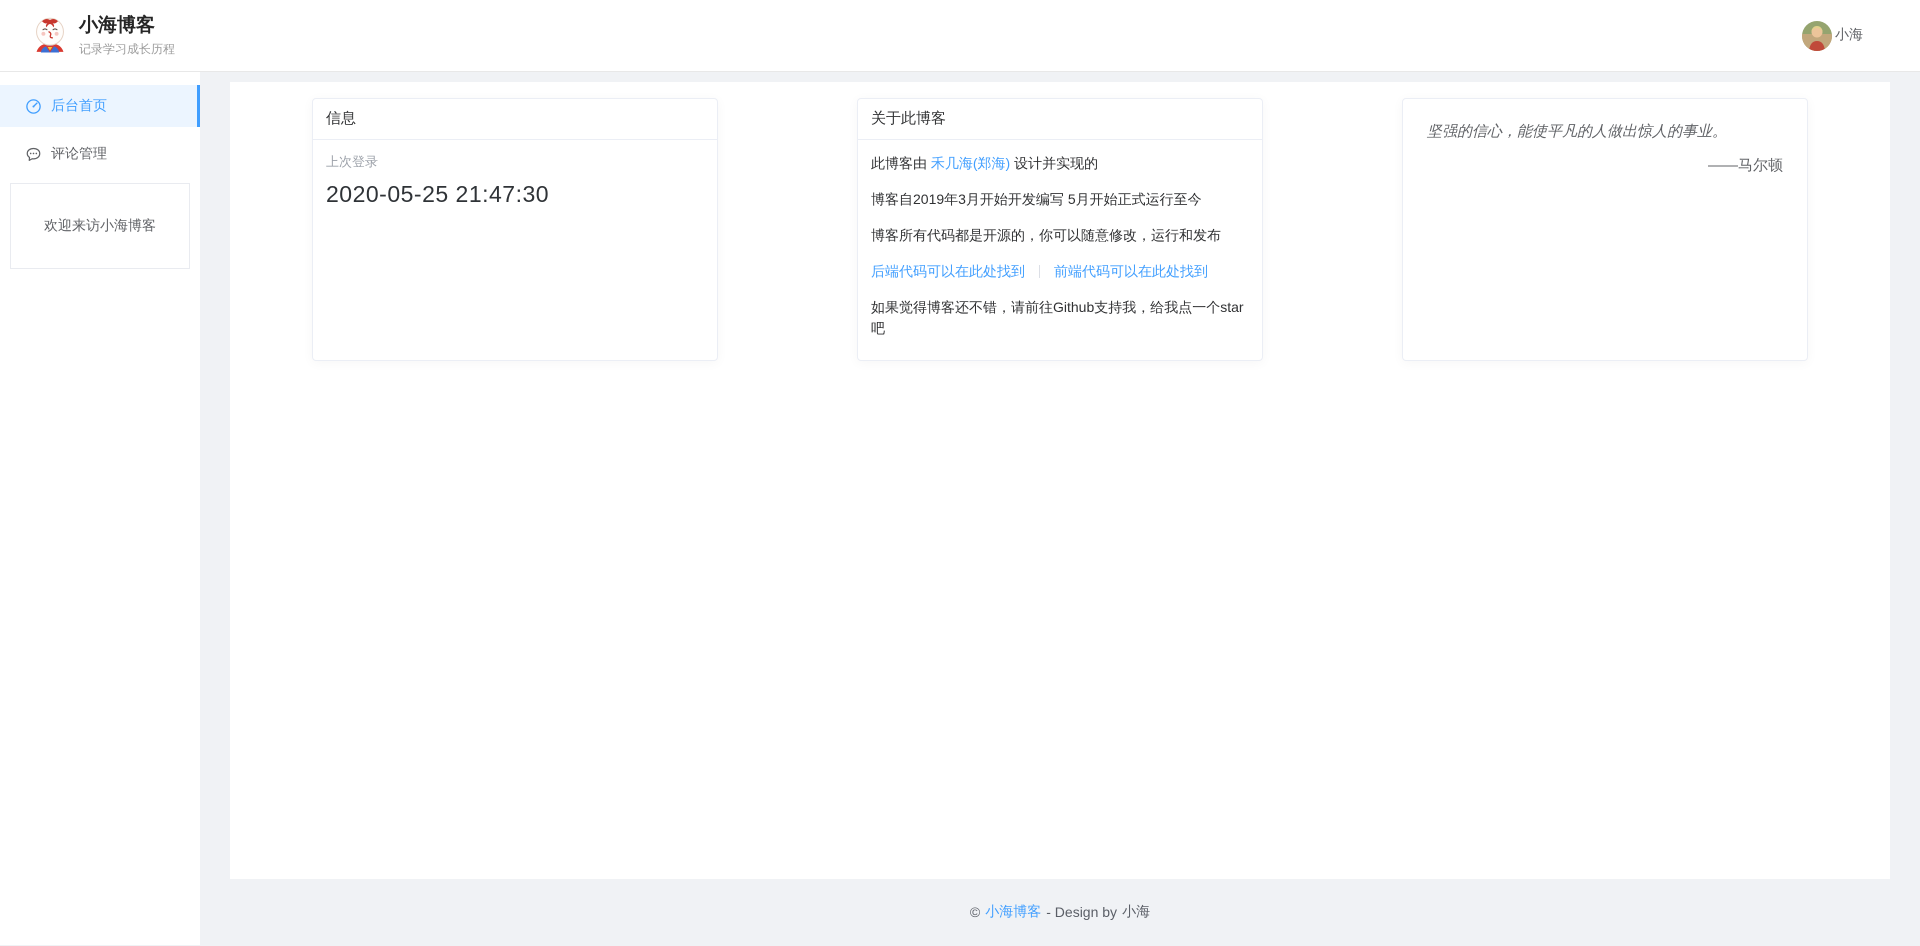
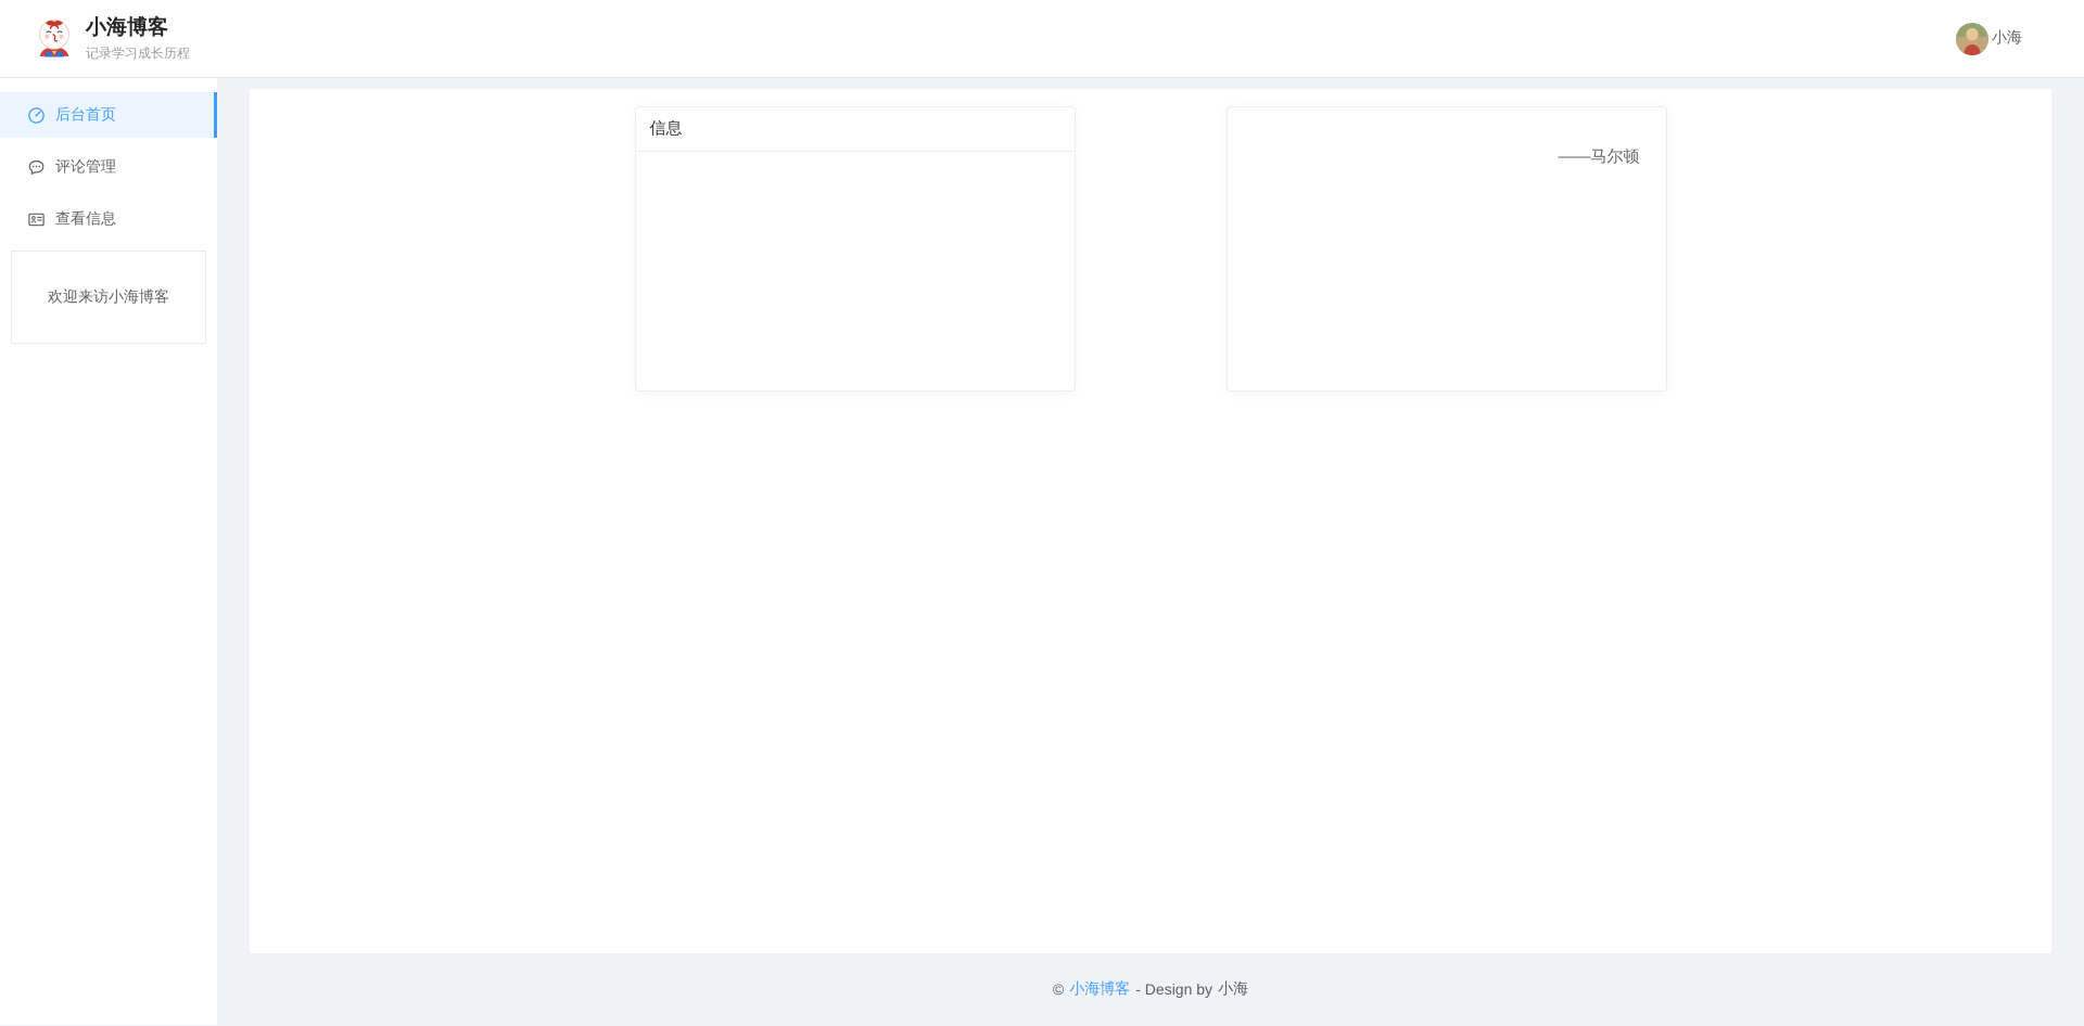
  小海博客
  记录学习成长历程
  小海
  后台首页
  评论管理
+ 查看信息
  欢迎来访小海博客
  信息
- 上次登录
- 2020-05-25 21:47:30
- 关于此博客
- 此博客由 禾几海(郑海) 设计并实现的
- 博客自2019年3月开始开发编写 5月开始正式运行至今
- 博客所有代码都是开源的，你可以随意修改，运行和发布
- 后端代码可以在此处找到 前端代码可以在此处找到
- 如果觉得博客还不错，请前往Github支持我，给我点一个star吧
- 坚强的信心，能使平凡的人做出惊人的事业。
  ——马尔顿
  ©
  小海博客
  - Design by
  小海
